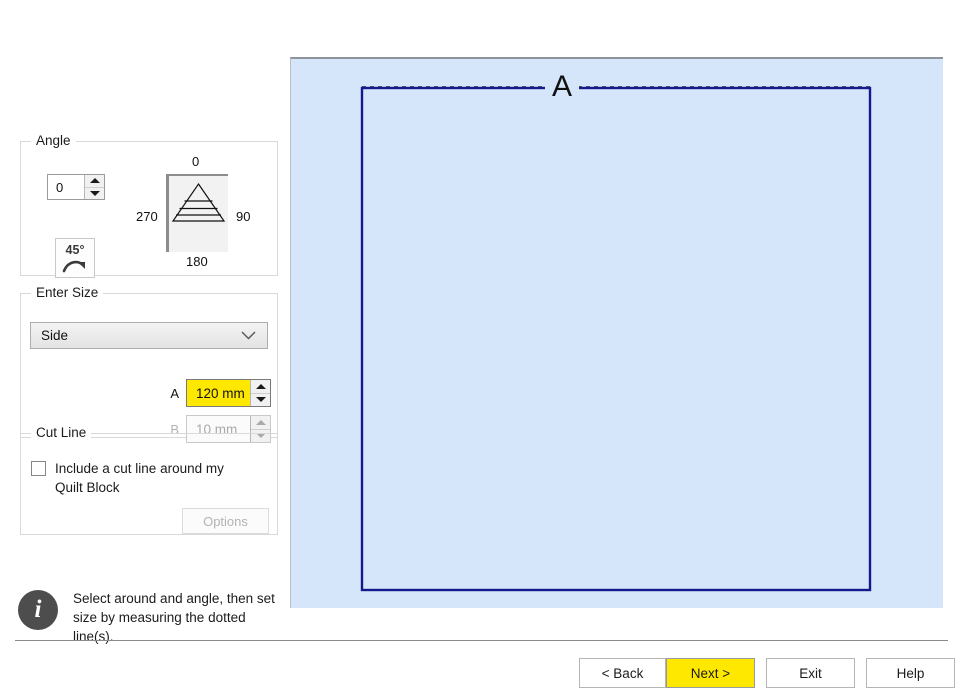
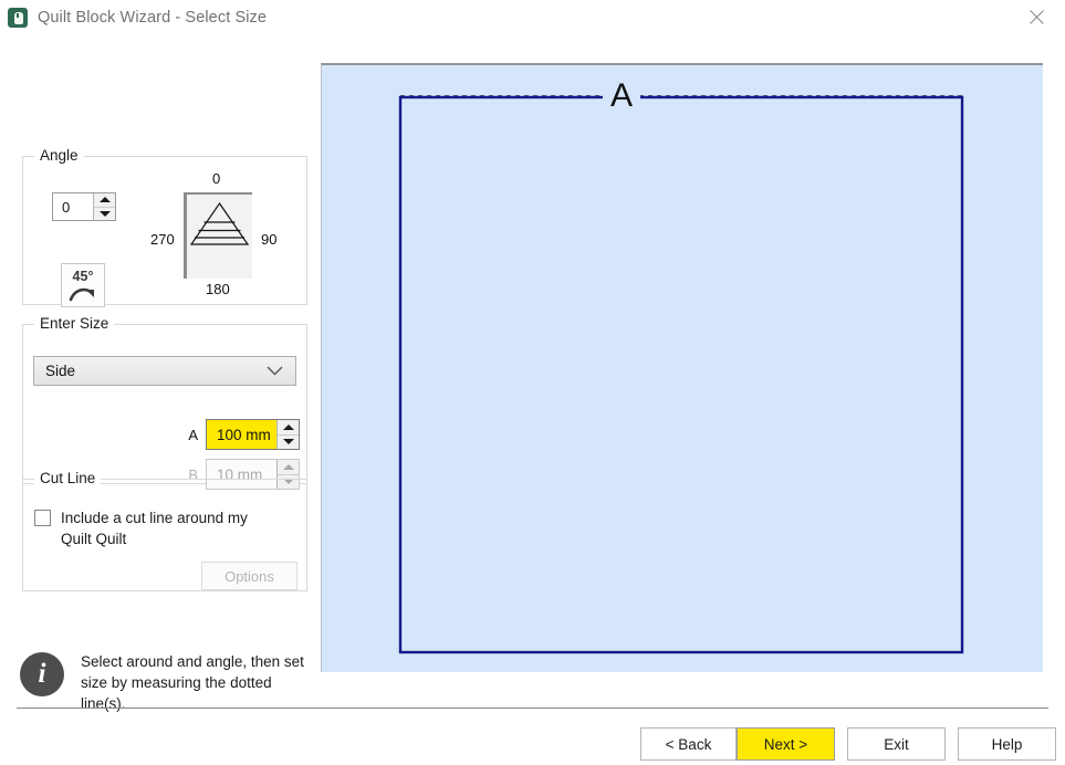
+ Quilt Block Wizard - Select Size
  Angle
  0
  45°
  0
  90
  180
  270
  Enter Size
  Side
  A
- 120 mm
+ 100 mm
  B
  10 mm
  Cut Line
- Include a cut line around my Quilt Block
+ Include a cut line around my Quilt Quilt
  Options
  i
  Select around and angle, then set size by measuring the dotted line(s).
  A
  < Back
  Next >
  Exit
  Help
